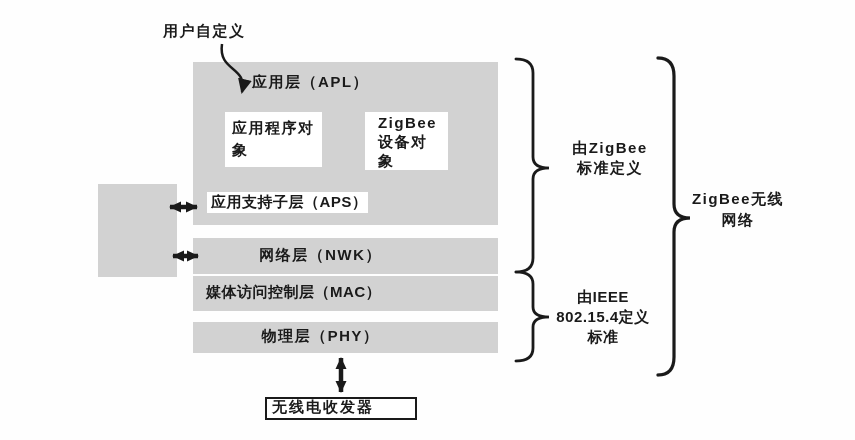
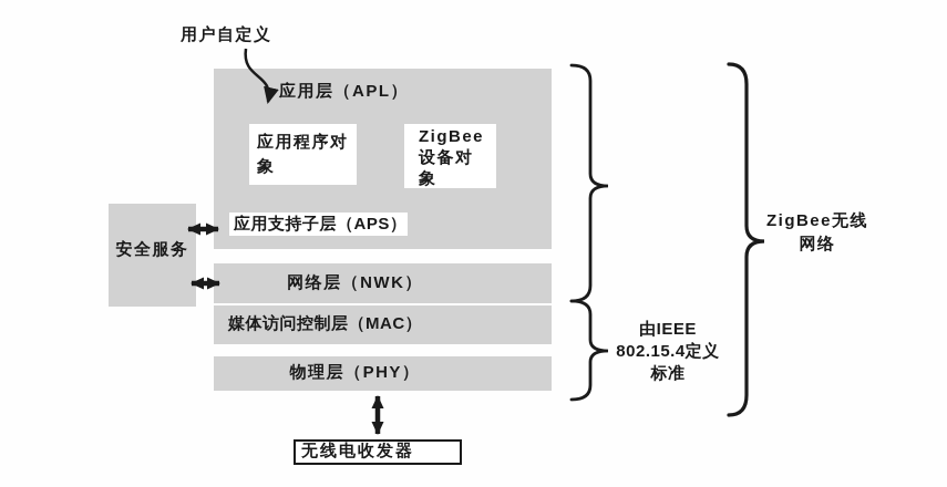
  应用程序对
  象
  ZigBee
  设备对
  象
  应用支持子层（APS）
  无线电收发器
  用户自定义
  应用层（APL）
+ 安全服务
  网络层（NWK）
  媒体访问控制层（MAC）
  物理层（PHY）
- 由ZigBee
- 标准定义
  由IEEE
  802.15.4定义
  标准
  ZigBee无线
  网络
